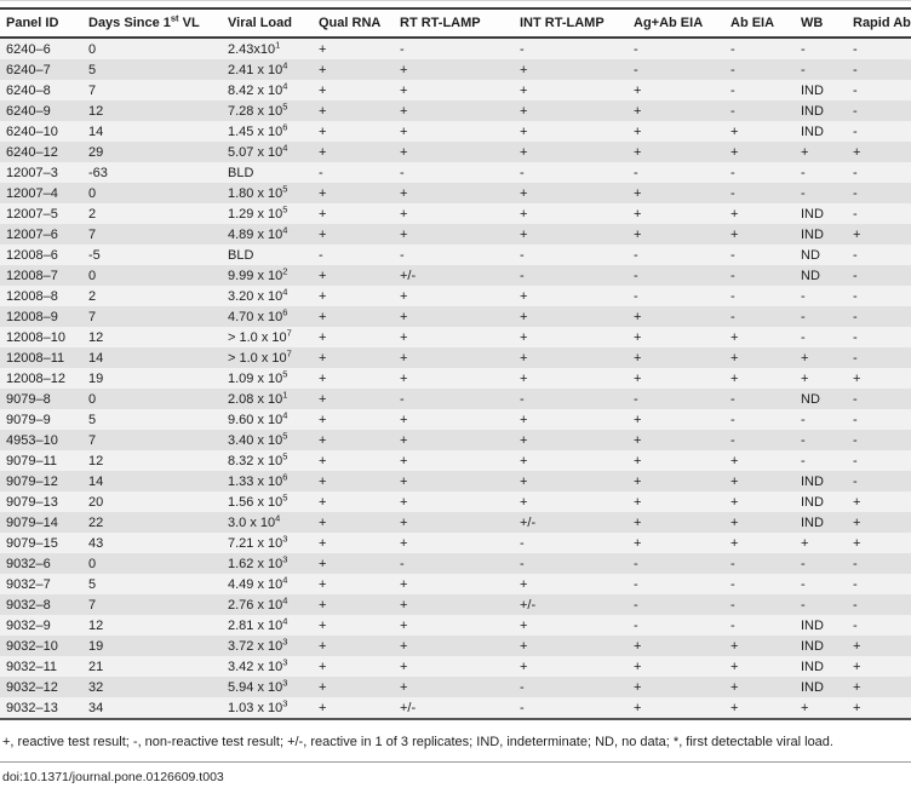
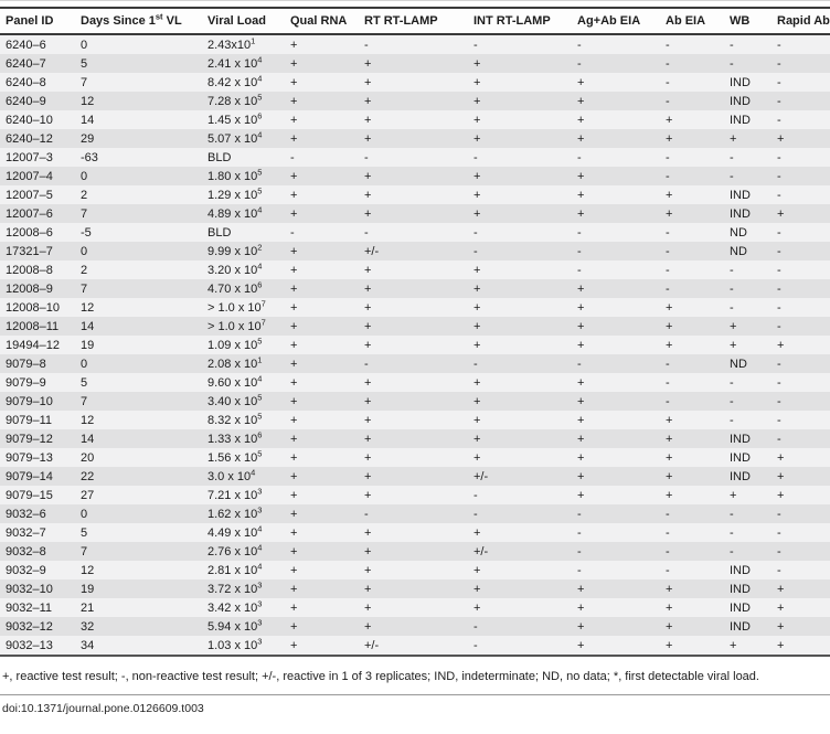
  Panel ID	Days Since 1st VL	Viral Load	Qual RNA	RT RT-LAMP	INT RT-LAMP	Ag+Ab EIA	Ab EIA	WB	Rapid Ab
  6240–6	0	2.43x101	+	-	-	-	-	-	-
  6240–7	5	2.41 x 104	+	+	+	-	-	-	-
  6240–8	7	8.42 x 104	+	+	+	+	-	IND	-
  6240–9	12	7.28 x 105	+	+	+	+	-	IND	-
  6240–10	14	1.45 x 106	+	+	+	+	+	IND	-
  6240–12	29	5.07 x 104	+	+	+	+	+	+	+
  12007–3	-63	BLD	-	-	-	-	-	-	-
  12007–4	0	1.80 x 105	+	+	+	+	-	-	-
  12007–5	2	1.29 x 105	+	+	+	+	+	IND	-
  12007–6	7	4.89 x 104	+	+	+	+	+	IND	+
  12008–6	-5	BLD	-	-	-	-	-	ND	-
- 12008–7	0	9.99 x 102	+	+/-	-	-	-	ND	-
+ 17321–7	0	9.99 x 102	+	+/-	-	-	-	ND	-
  12008–8	2	3.20 x 104	+	+	+	-	-	-	-
  12008–9	7	4.70 x 106	+	+	+	+	-	-	-
  12008–10	12	> 1.0 x 107	+	+	+	+	+	-	-
  12008–11	14	> 1.0 x 107	+	+	+	+	+	+	-
- 12008–12	19	1.09 x 105	+	+	+	+	+	+	+
+ 19494–12	19	1.09 x 105	+	+	+	+	+	+	+
  9079–8	0	2.08 x 101	+	-	-	-	-	ND	-
  9079–9	5	9.60 x 104	+	+	+	+	-	-	-
- 4953–10	7	3.40 x 105	+	+	+	+	-	-	-
+ 9079–10	7	3.40 x 105	+	+	+	+	-	-	-
  9079–11	12	8.32 x 105	+	+	+	+	+	-	-
  9079–12	14	1.33 x 106	+	+	+	+	+	IND	-
  9079–13	20	1.56 x 105	+	+	+	+	+	IND	+
  9079–14	22	3.0 x 104	+	+	+/-	+	+	IND	+
- 9079–15	43	7.21 x 103	+	+	-	+	+	+	+
+ 9079–15	27	7.21 x 103	+	+	-	+	+	+	+
  9032–6	0	1.62 x 103	+	-	-	-	-	-	-
  9032–7	5	4.49 x 104	+	+	+	-	-	-	-
  9032–8	7	2.76 x 104	+	+	+/-	-	-	-	-
  9032–9	12	2.81 x 104	+	+	+	-	-	IND	-
  9032–10	19	3.72 x 103	+	+	+	+	+	IND	+
  9032–11	21	3.42 x 103	+	+	+	+	+	IND	+
  9032–12	32	5.94 x 103	+	+	-	+	+	IND	+
  9032–13	34	1.03 x 103	+	+/-	-	+	+	+	+
  +, reactive test result; -, non-reactive test result; +/-, reactive in 1 of 3 replicates; IND, indeterminate; ND, no data; *, first detectable viral load.
  doi:10.1371/journal.pone.0126609.t003
